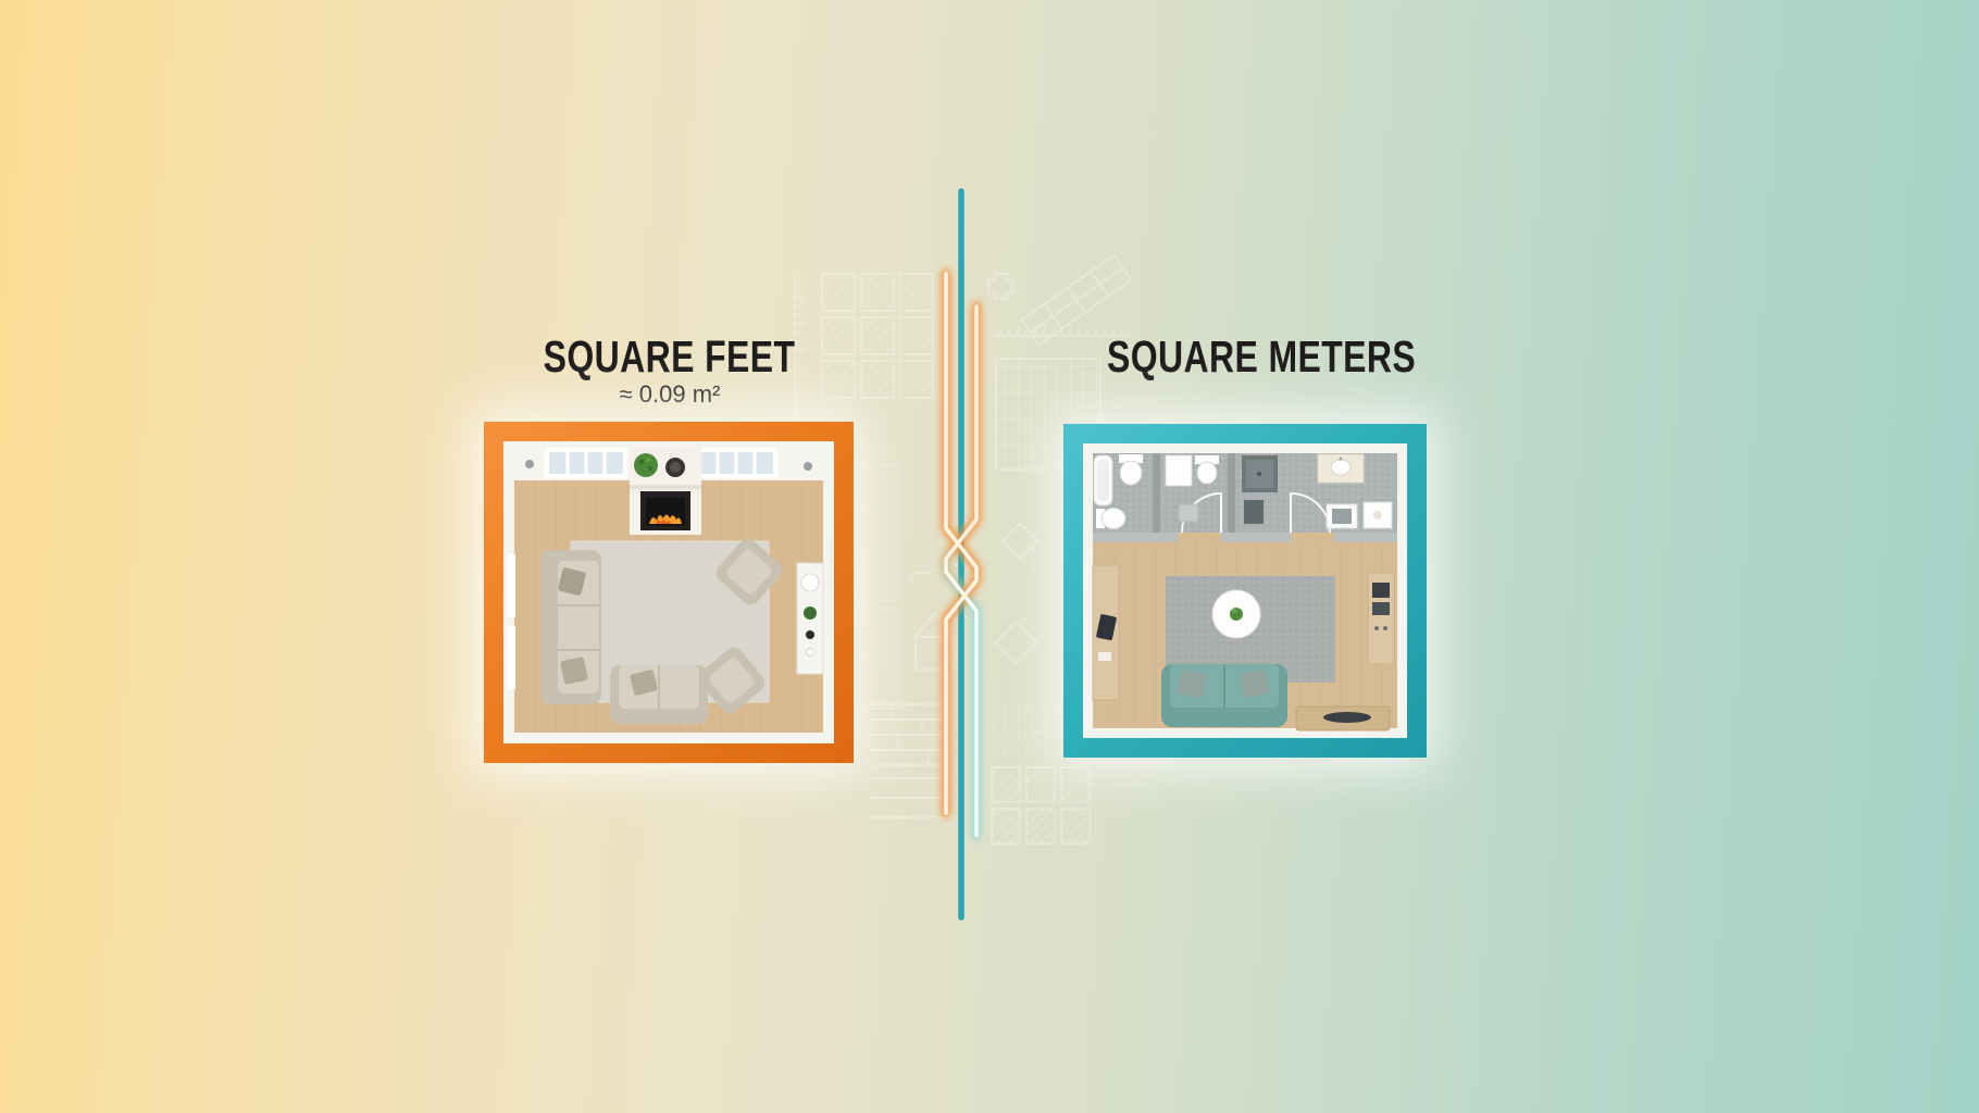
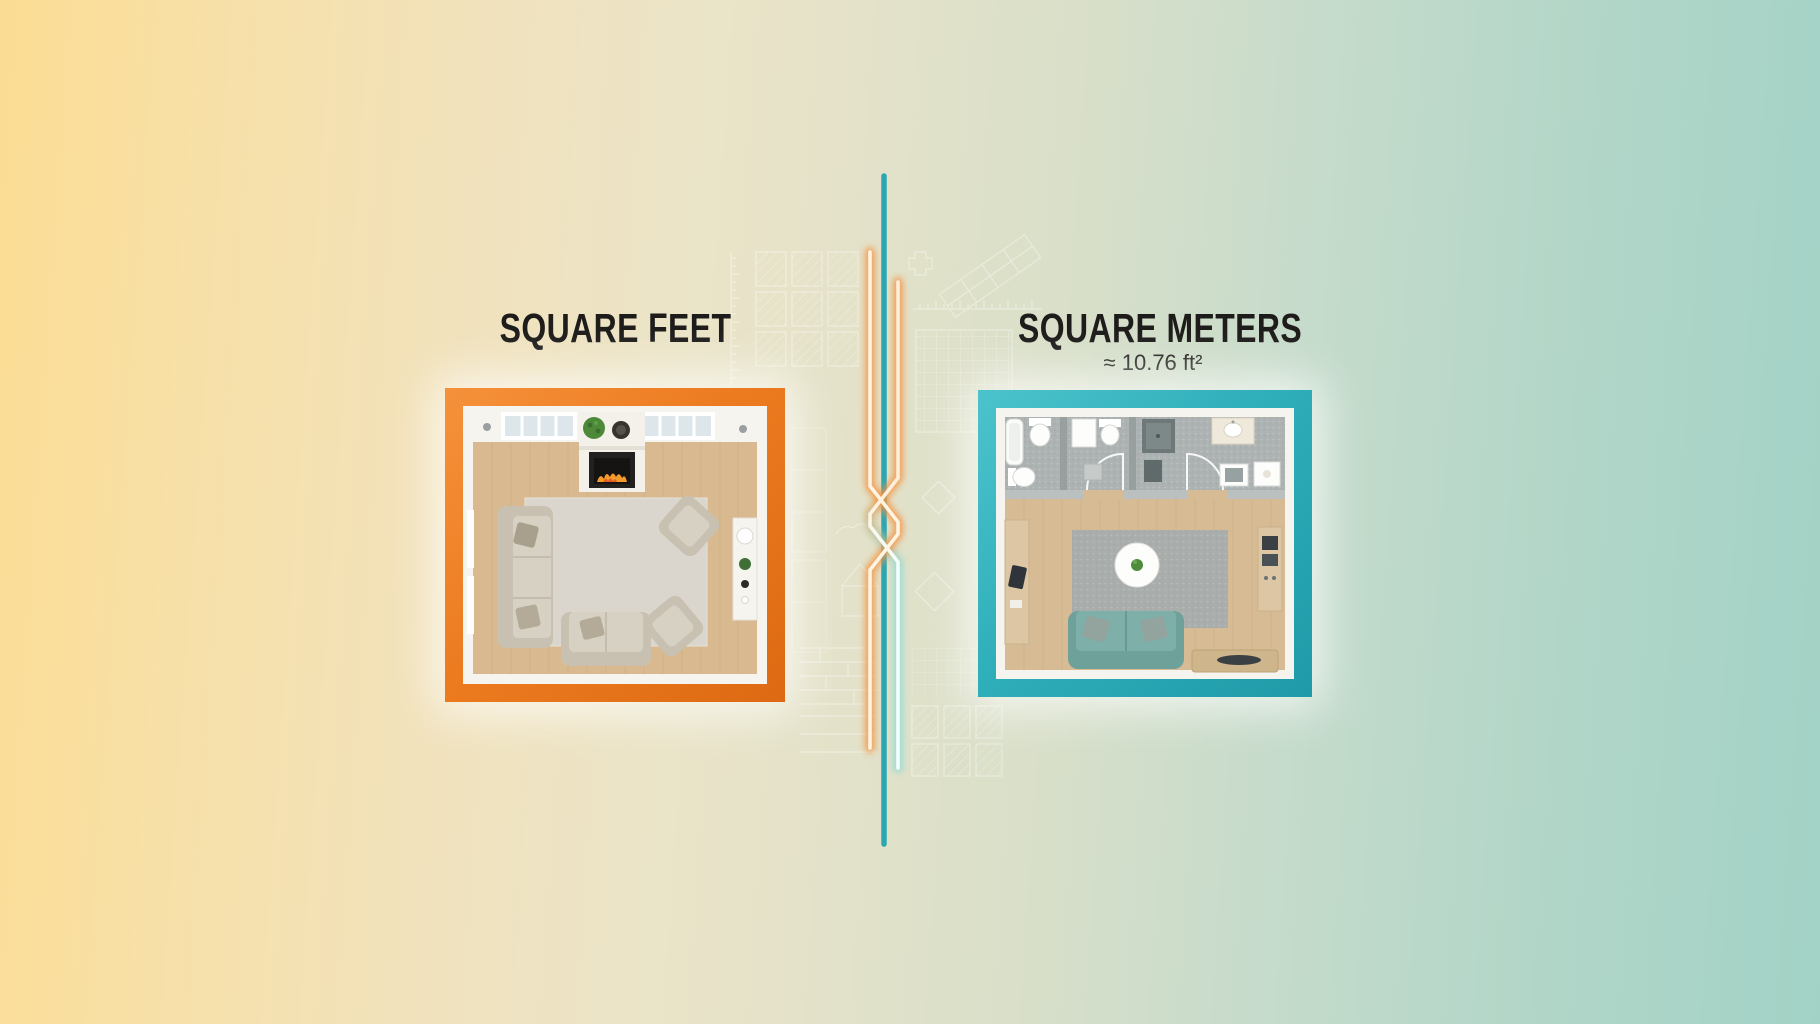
  SQUARE FEET
- ≈ 0.09 m²
  SQUARE METERS
+ ≈ 10.76 ft²
